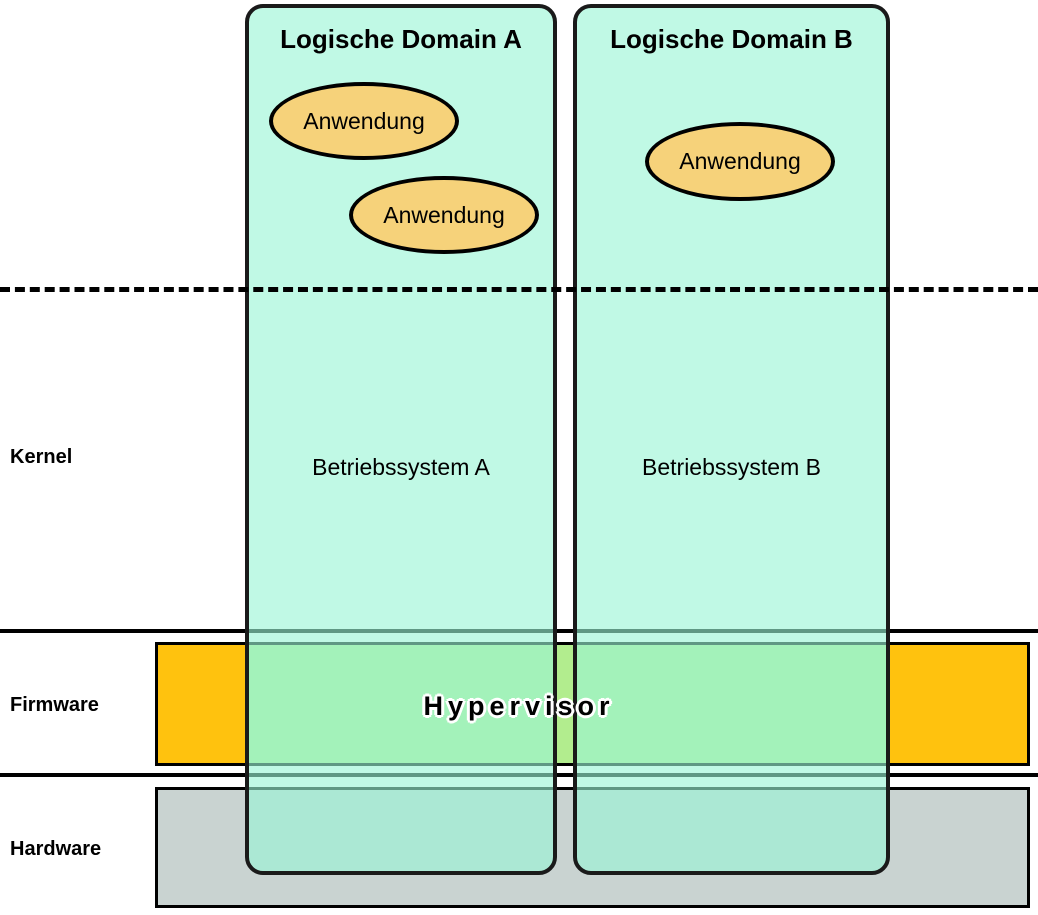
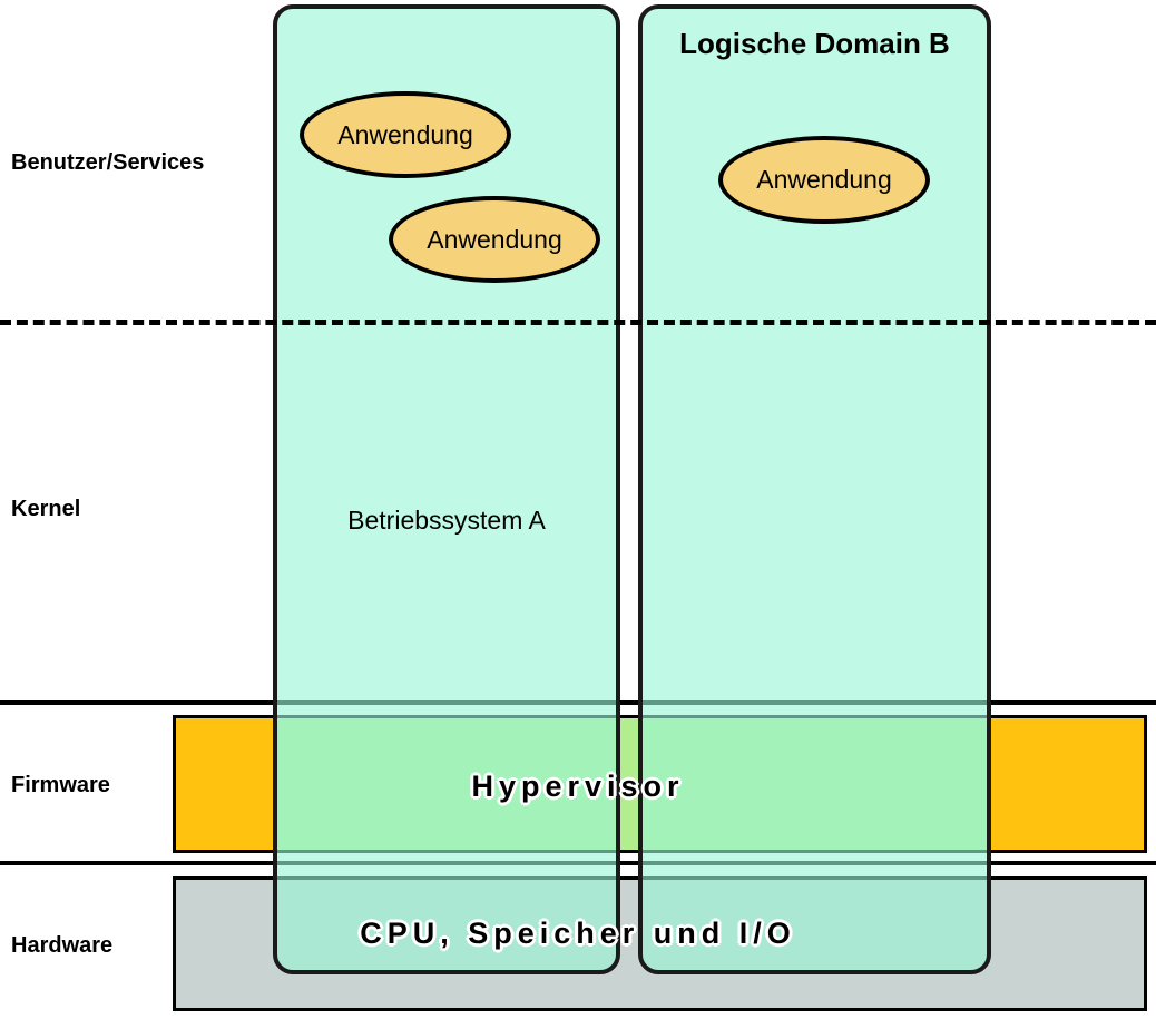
- Logische Domain A
  Anwendung
  Anwendung
  Betriebssystem A
  Logische Domain B
  Anwendung
- Betriebssystem B
  Hypervisor
+ CPU, Speicher und I/O
+ Benutzer/Services
  Kernel
  Firmware
  Hardware
